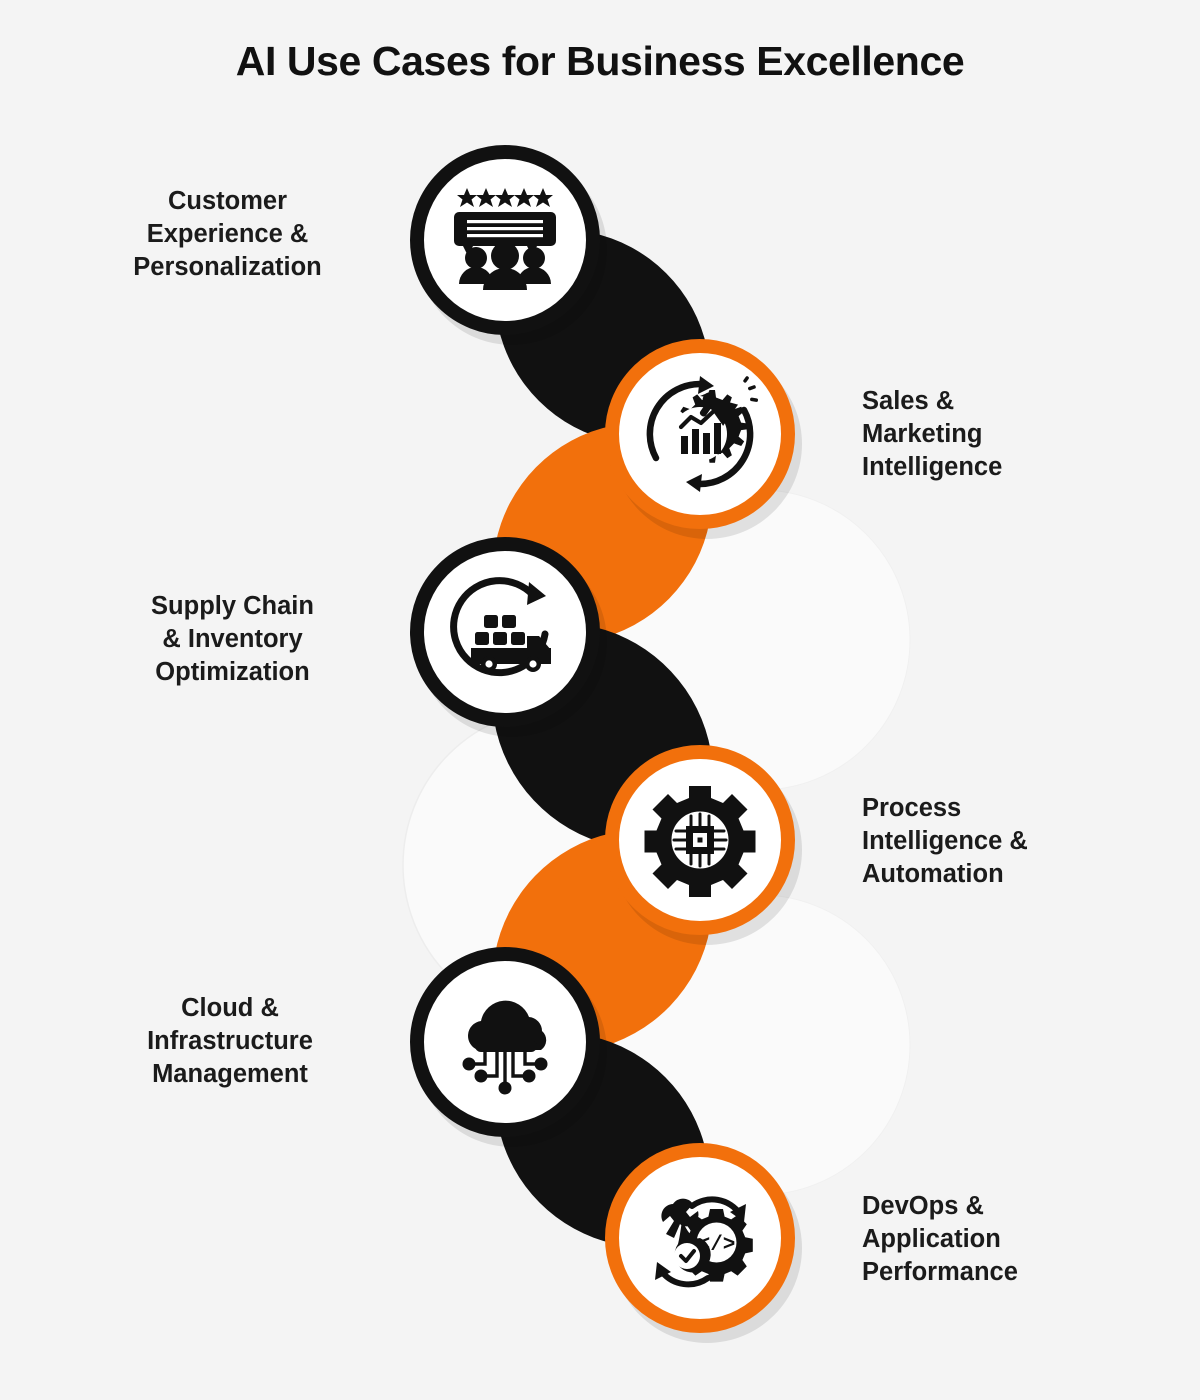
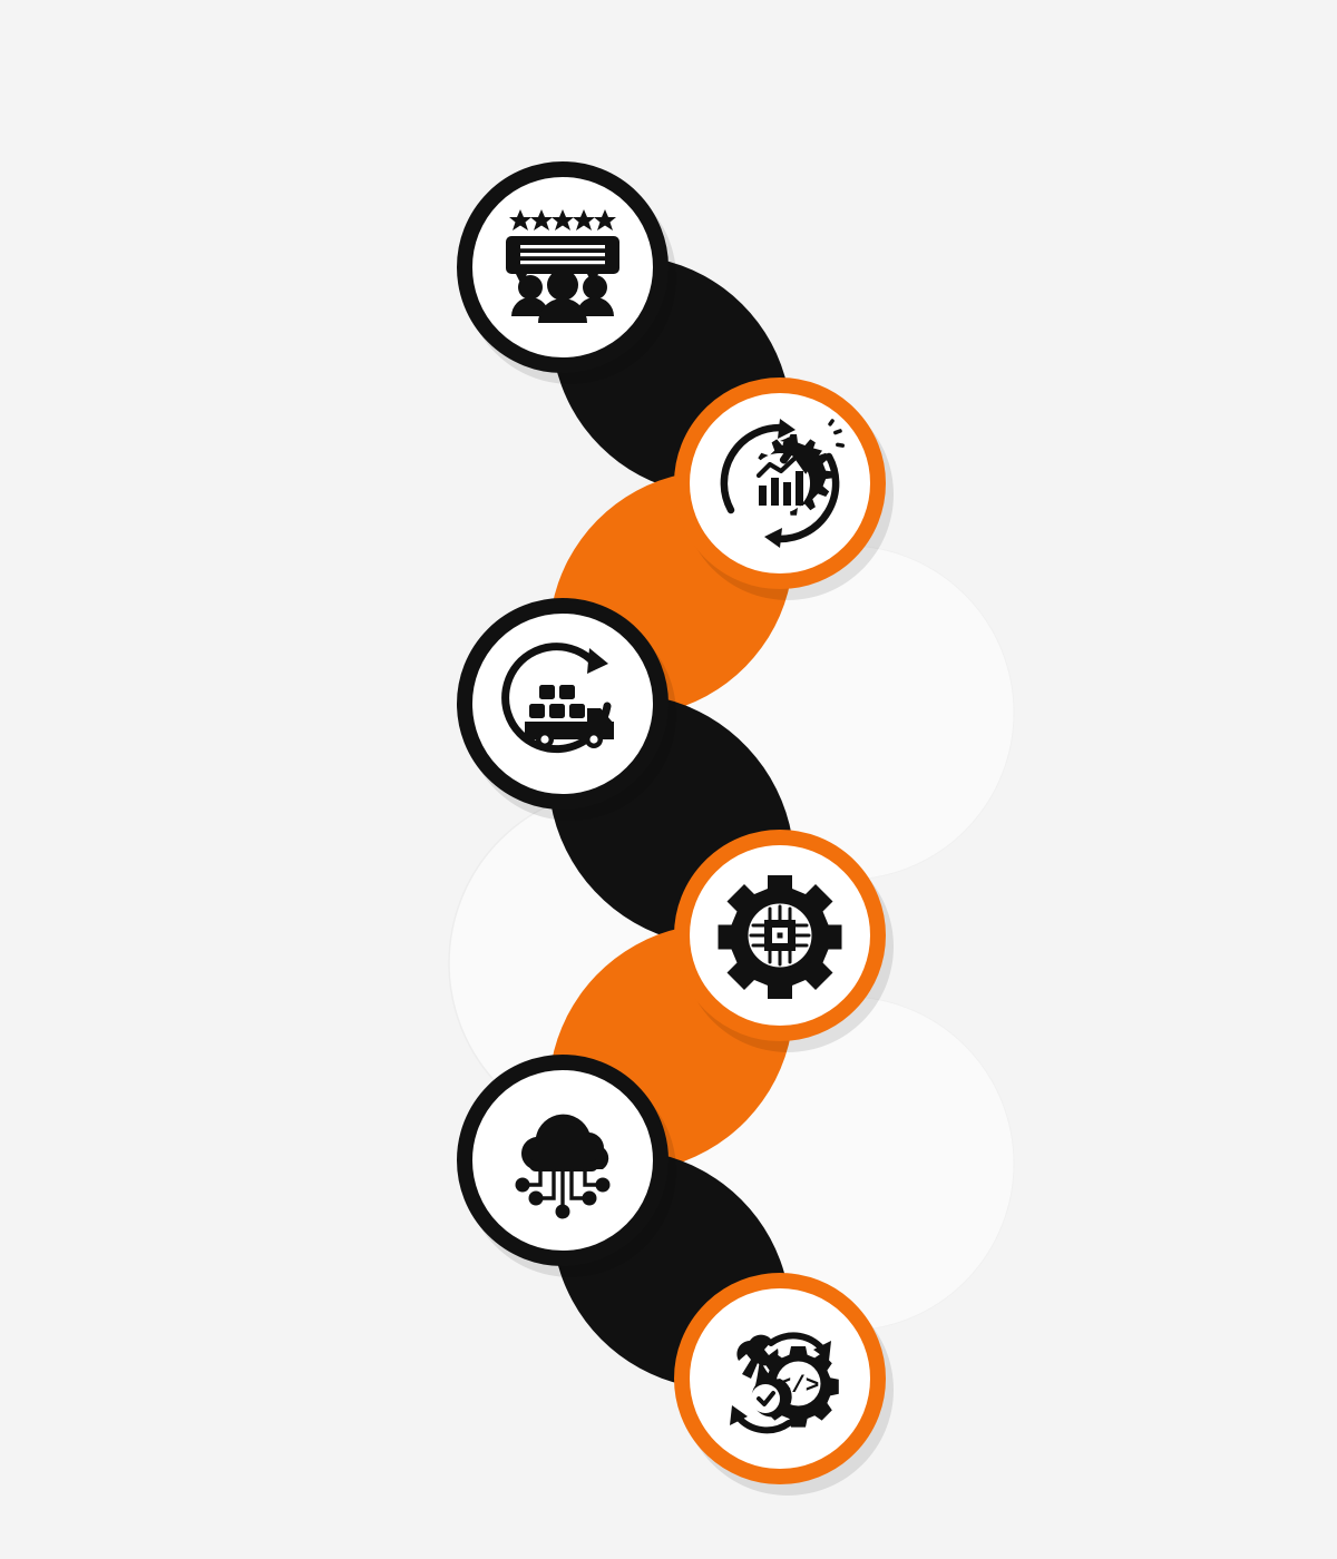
- AI Use Cases for Business Excellence
- Customer
- Experience &
- Personalization
- Sales &
- Marketing
- Intelligence
- Supply Chain
- & Inventory
- Optimization
- Process
- Intelligence &
- Automation
- Cloud &
- Infrastructure
- Management
- DevOps &
- Application
- Performance
